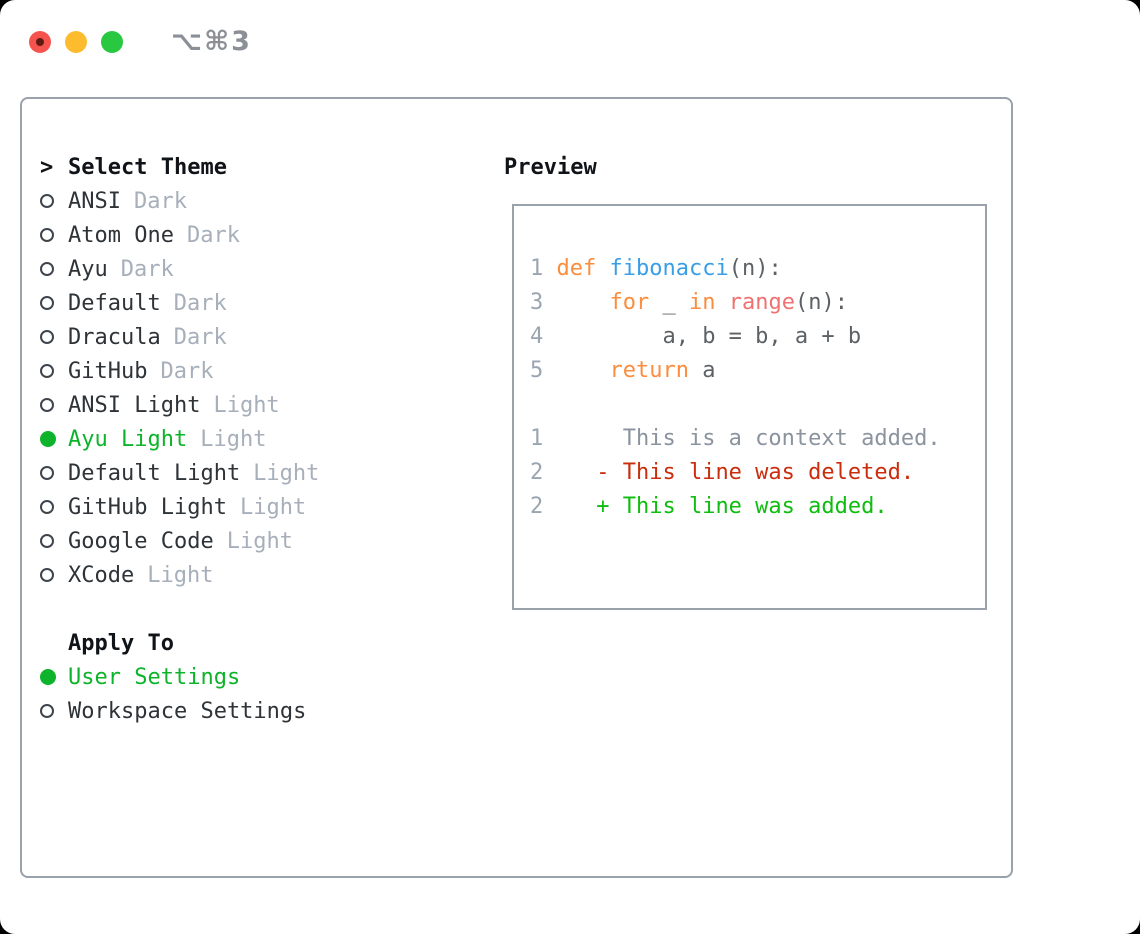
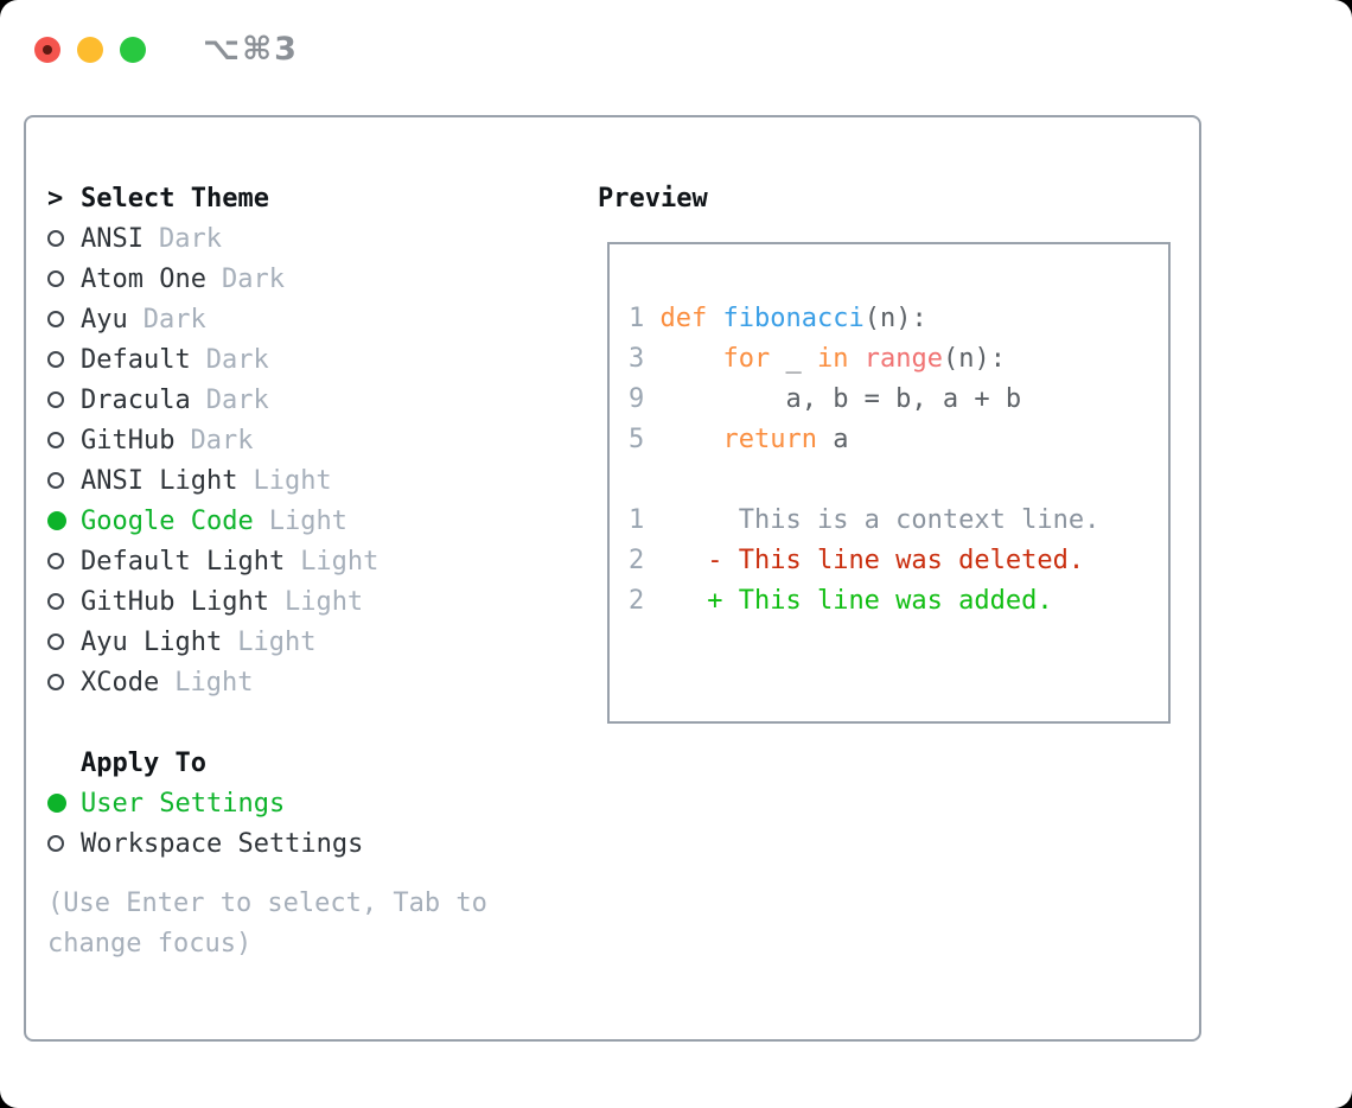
  ⌥⌘3
  >
  Select Theme
  ANSI
  Dark
  Atom One
  Dark
  Ayu
  Dark
  Default
  Dark
  Dracula
  Dark
  GitHub
  Dark
  ANSI Light
  Light
- Ayu Light
+ Google Code
  Light
  Default Light
  Light
  GitHub Light
  Light
- Google Code
+ Ayu Light
  Light
  XCode
  Light
  Apply To
  User Settings
  Workspace Settings
+ (Use Enter to select, Tab to
+ change focus)
  Preview
  1 def fibonacci(n):
  3 for _ in range(n):
- 4 a, b = b, a + b
+ 9 a, b = b, a + b
  5 return a
- 1 This is a context added.
+ 1 This is a context line.
  2 - This line was deleted.
  2 + This line was added.
